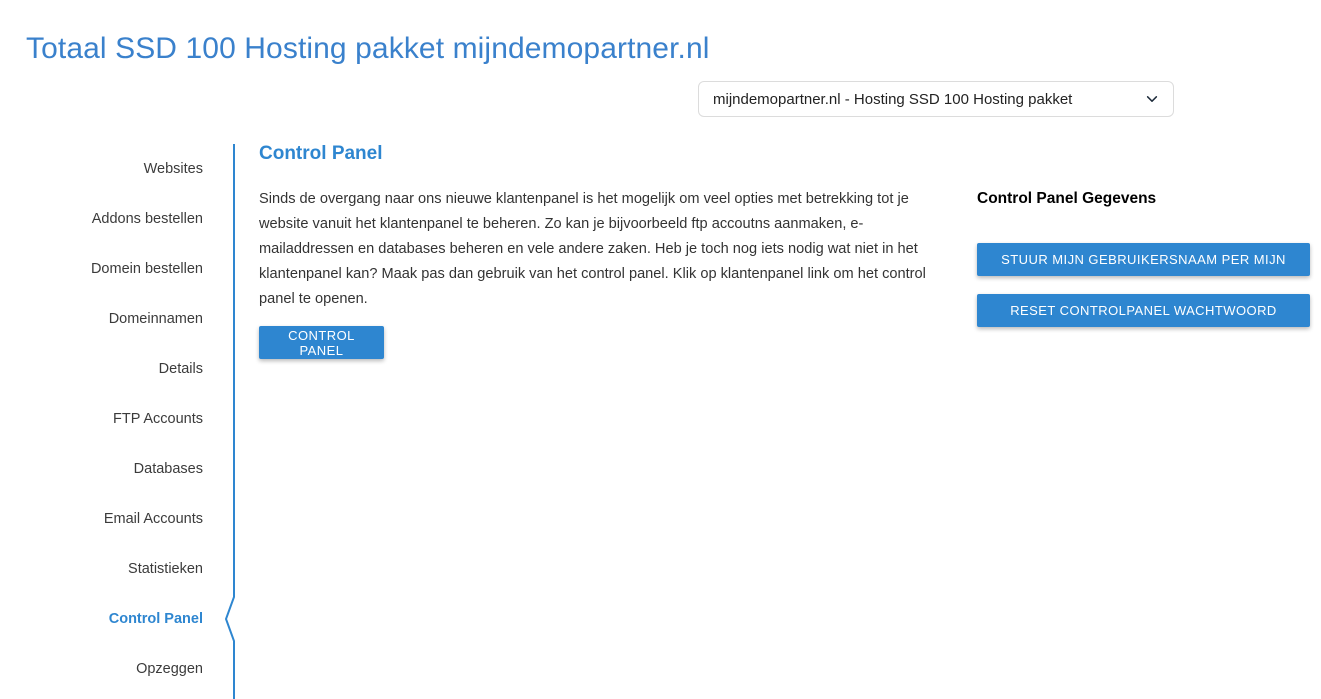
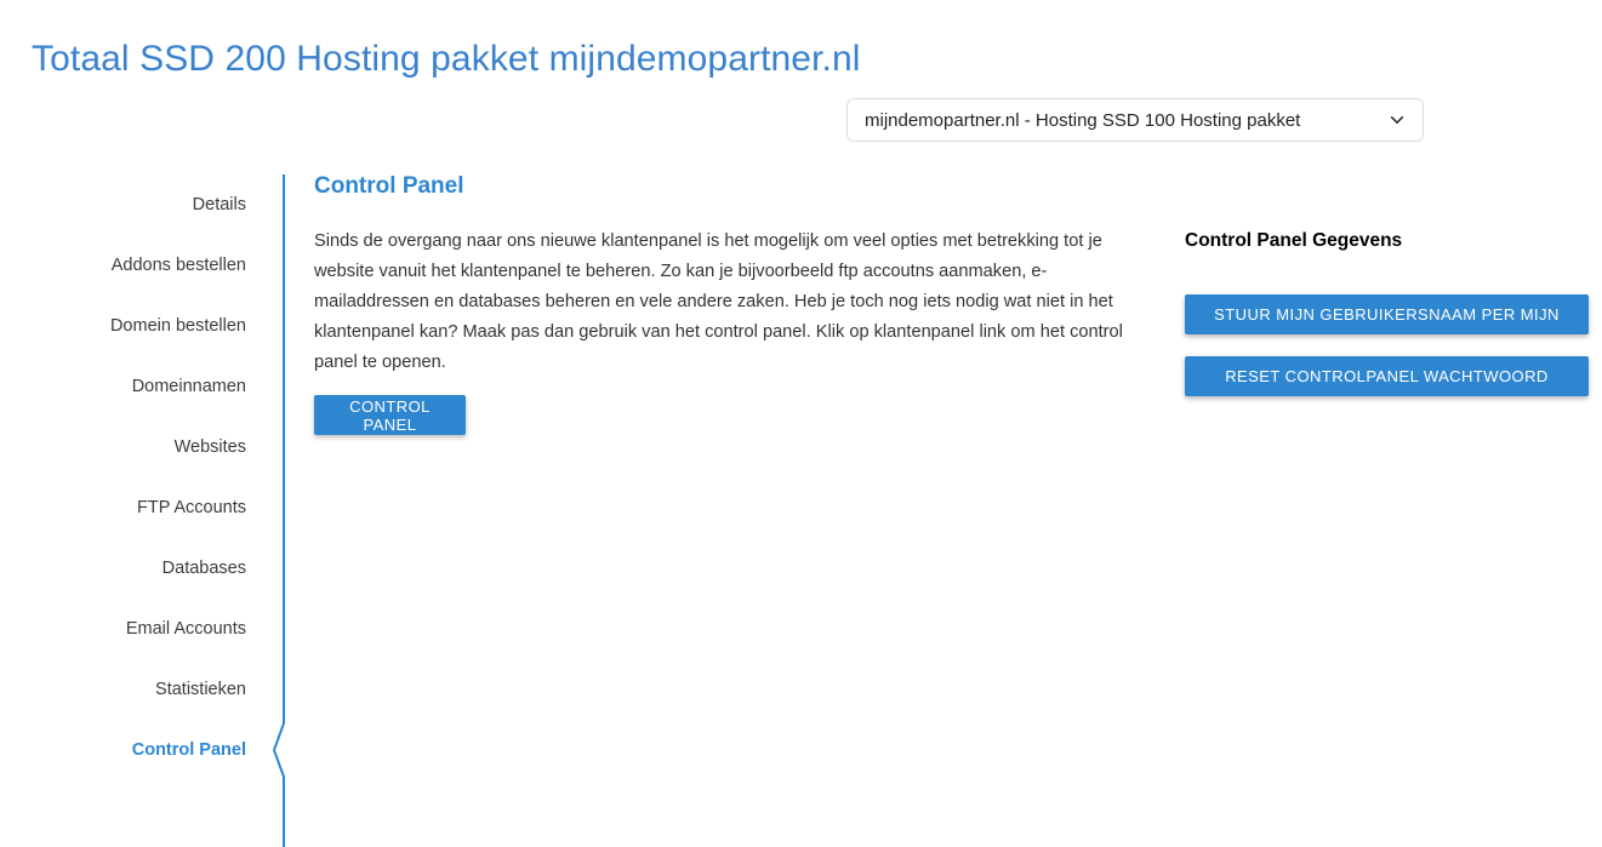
- Totaal SSD 100 Hosting pakket mijndemopartner.nl
+ Totaal SSD 200 Hosting pakket mijndemopartner.nl
  mijndemopartner.nl - Hosting SSD 100 Hosting pakket
- Websites
+ Details
  Addons bestellen
  Domein bestellen
  Domeinnamen
- Details
+ Websites
  FTP Accounts
  Databases
  Email Accounts
  Statistieken
  Control Panel
- Opzeggen
  Control Panel
  Sinds de overgang naar ons nieuwe klantenpanel is het mogelijk om veel opties met betrekking tot je website vanuit het klantenpanel te beheren. Zo kan je bijvoorbeeld ftp accoutns aanmaken, e-mailaddressen en databases beheren en vele andere zaken. Heb je toch nog iets nodig wat niet in het klantenpanel kan? Maak pas dan gebruik van het control panel. Klik op klantenpanel link om het control panel te openen.
  CONTROL PANEL
  Control Panel Gegevens
  STUUR MIJN GEBRUIKERSNAAM PER MIJN
  RESET CONTROLPANEL WACHTWOORD
